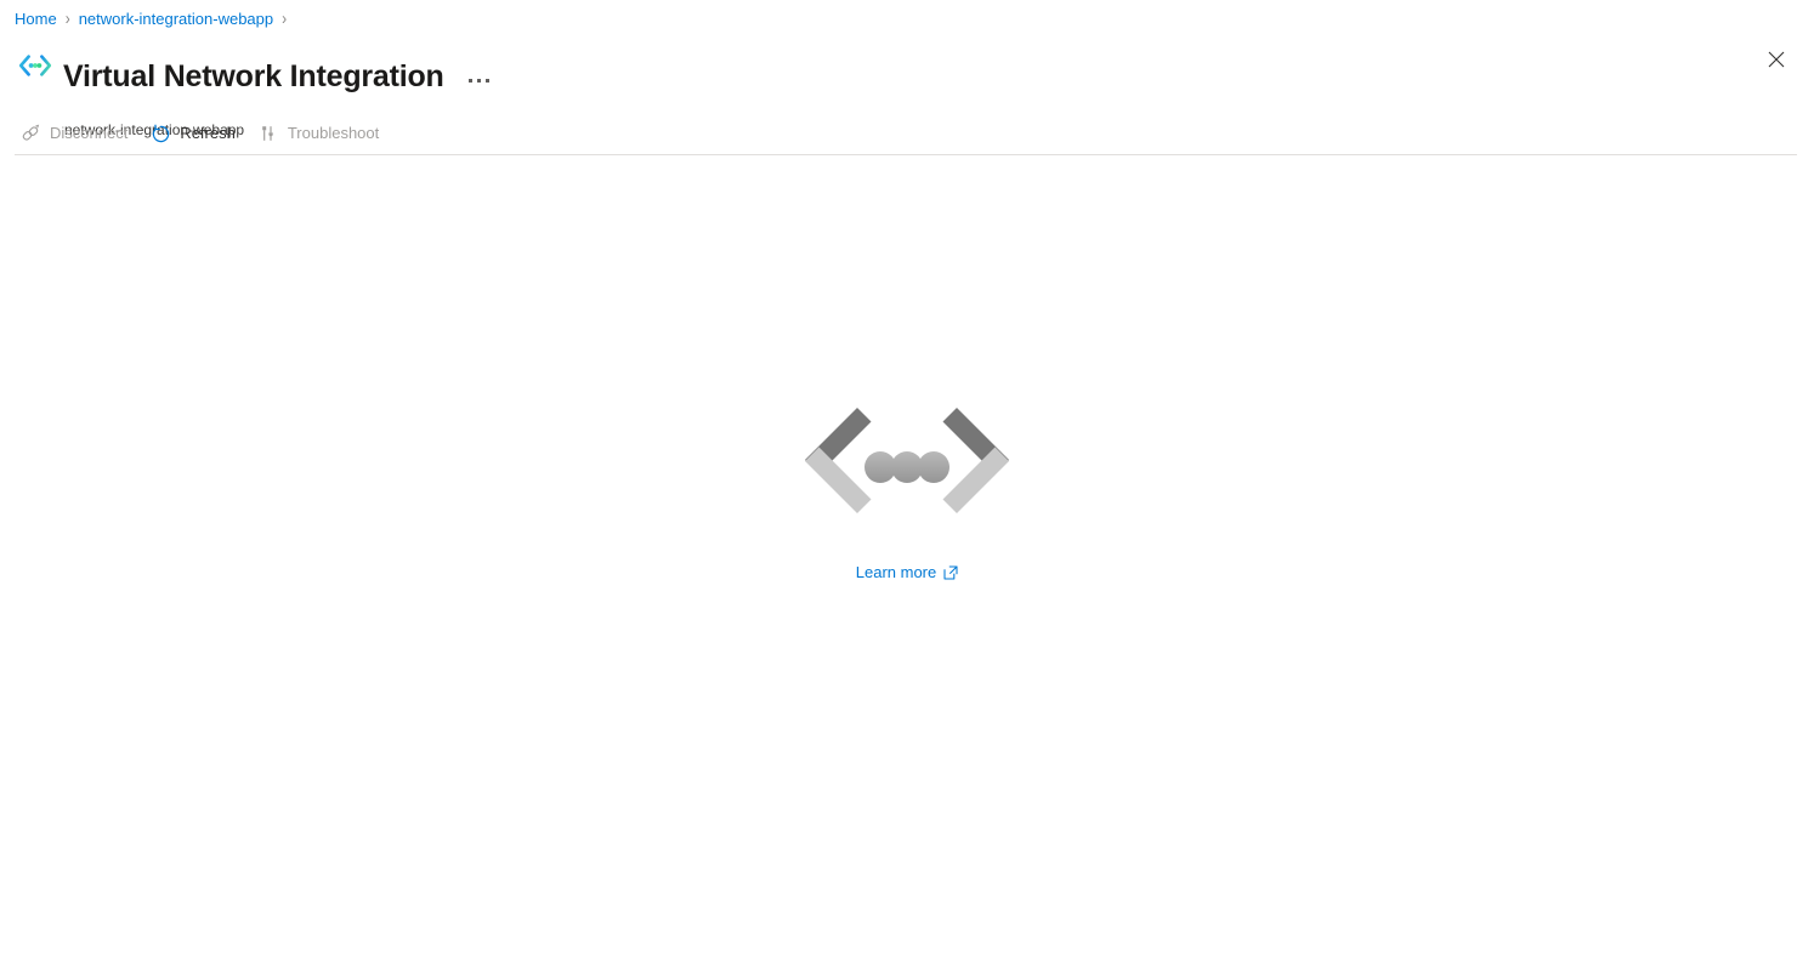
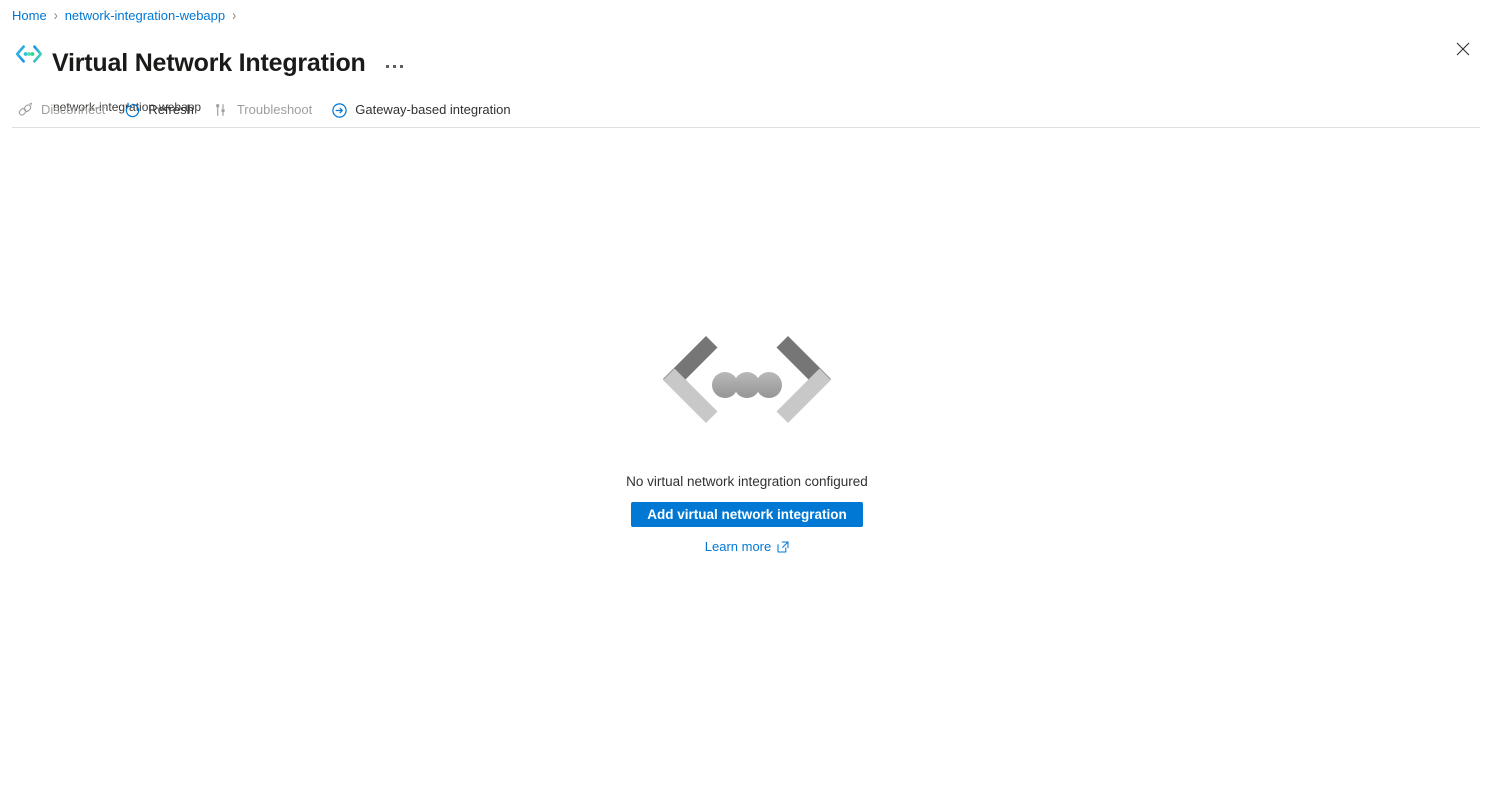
  Home
  ›
  network-integration-webapp
  ›
  Virtual Network Integration
  network-integaion-webapp
  Disconnect
  Refresh
  Troubleshoot
+ Gateway-based integration
+ No virtual network integration configured
+ Add virtual network integration
  Learn more
